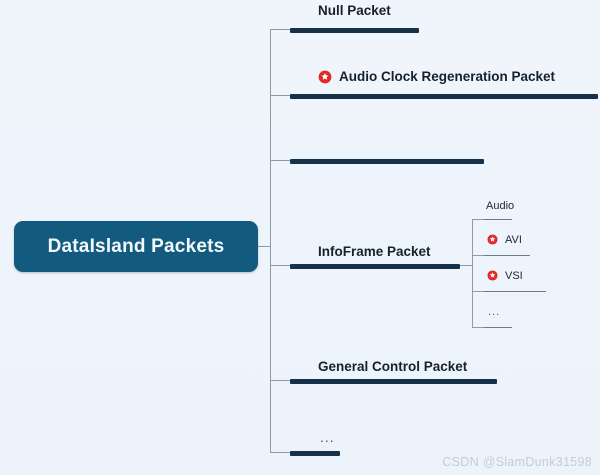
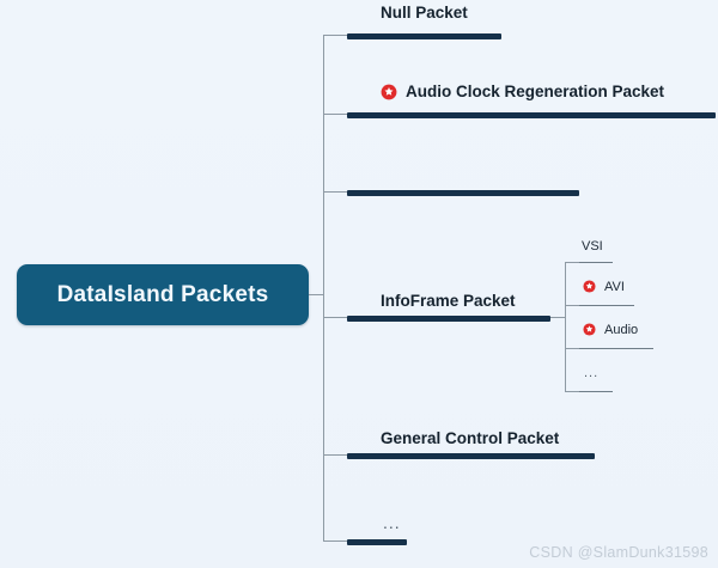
  DataIsland Packets
  Null Packet
  Audio Clock Regeneration Packet
  InfoFrame Packet
- Audio
+ VSI
  AVI
- VSI
+ Audio
  ...
  General Control Packet
  ...
  CSDN @SlamDunk31598
